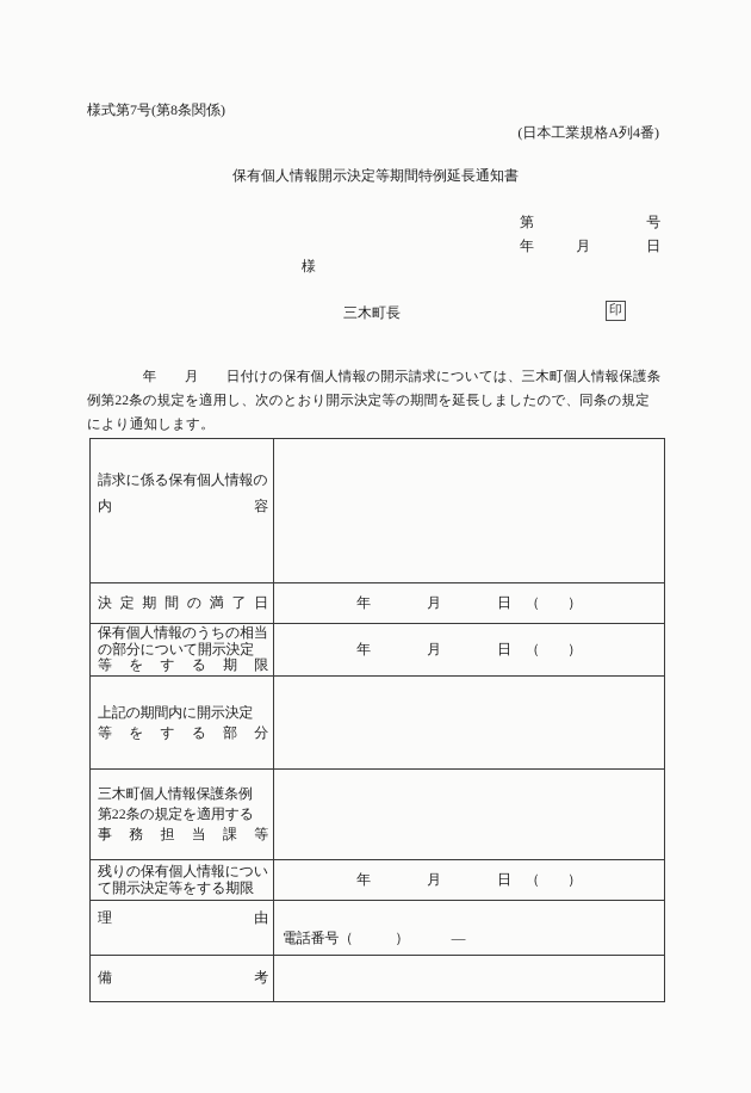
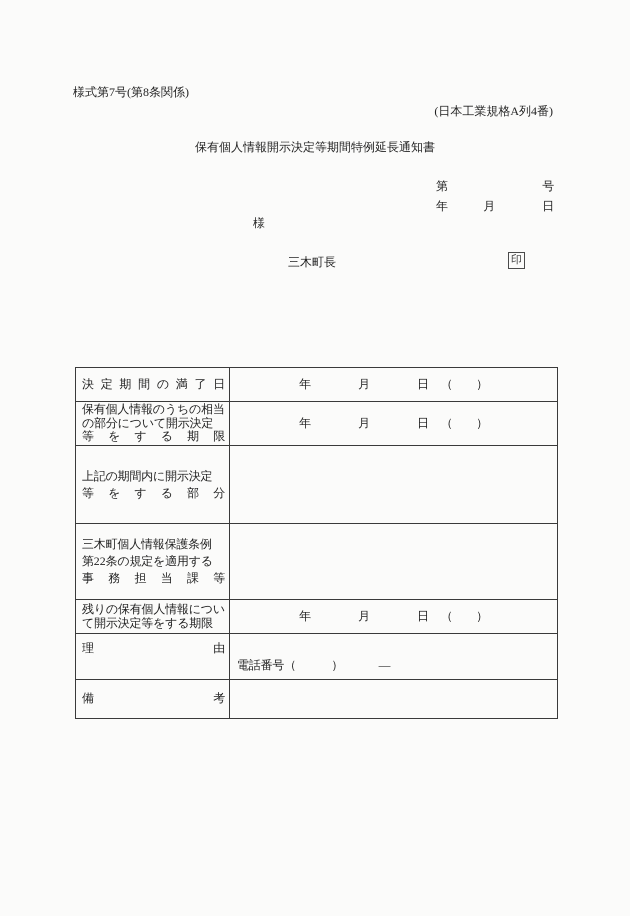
  様式第7号(第8条関係)
  (日本工業規格A列4番)
  保有個人情報開示決定等期間特例延長通知書
  第 号
  年 月 日
  様
  三木町長
  印
- 年 月 日付けの保有個人情報の開示請求については、三木町個人情報保護条
- 例第22条の規定を適用し、次のとおり開示決定等の期間を延長しましたので、同条の規定
- により通知します。
- 請求に係る保有個人情報の 内容
  決定期間の満了日	年 月 日 （ ）
  保有個人情報のうちの相当 の部分について開示決定 等をする期限	年 月 日 （ ）
  上記の期間内に開示決定 等をする部分
  三木町個人情報保護条例 第22条の規定を適用する 事務担当課等
  残りの保有個人情報につい て開示決定等をする期限	年 月 日 （ ）
  理由	電話番号（ ） —
  備考
